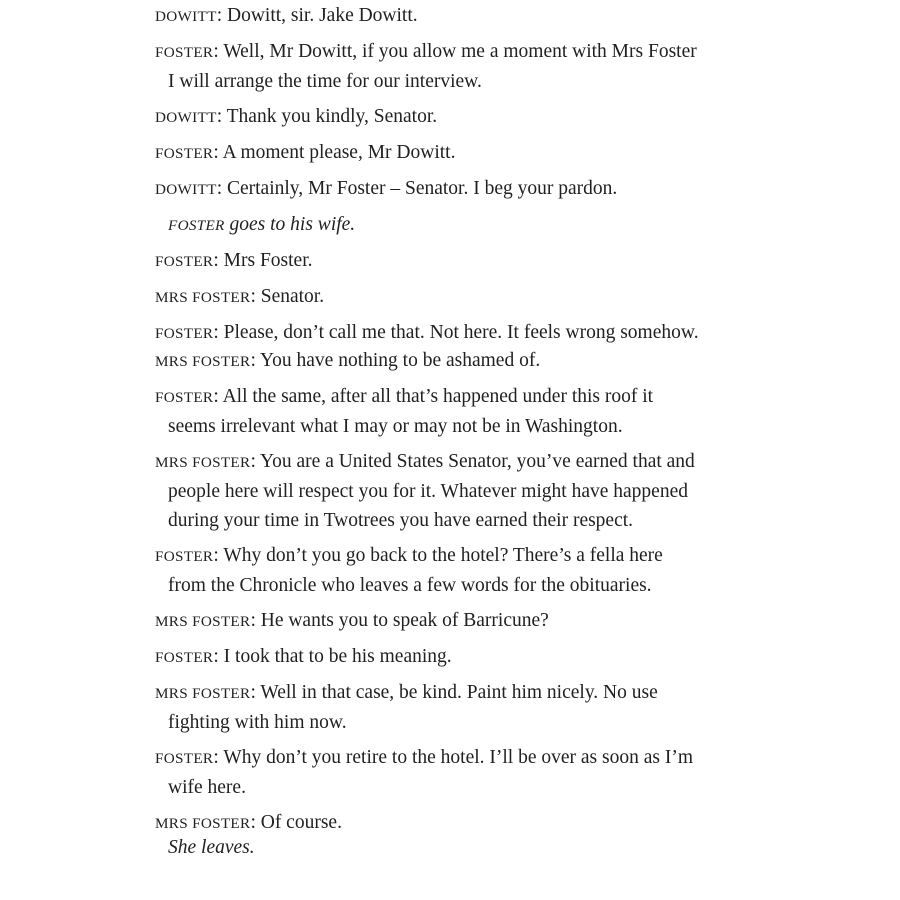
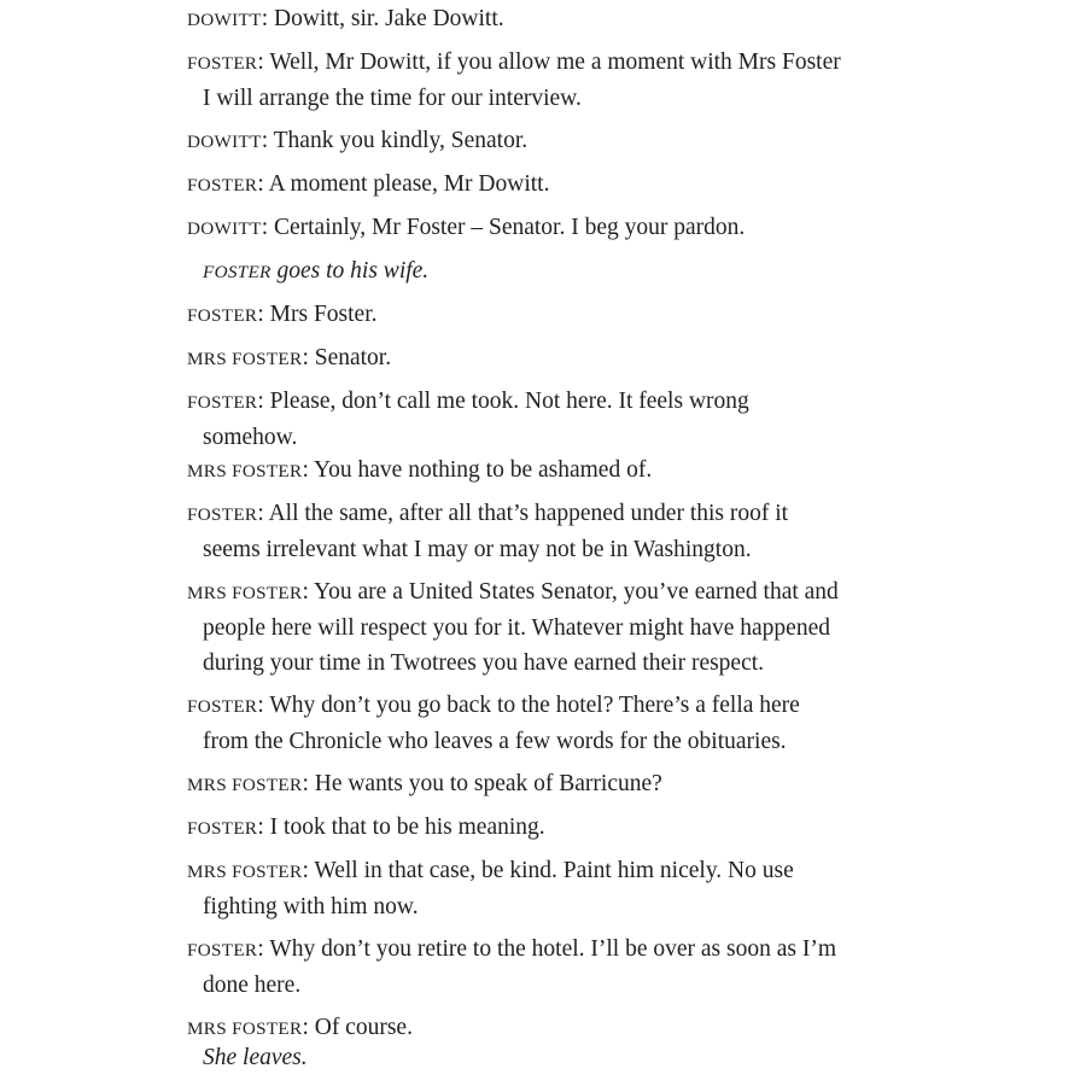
  DOWITT: Dowitt, sir. Jake Dowitt.
  FOSTER: Well, Mr Dowitt, if you allow me a moment with Mrs Foster I will arrange the time for our interview.
  DOWITT: Thank you kindly, Senator.
  FOSTER: A moment please, Mr Dowitt.
  DOWITT: Certainly, Mr Foster – Senator. I beg your pardon.
  FOSTER goes to his wife.
  FOSTER: Mrs Foster.
  MRS FOSTER: Senator.
- FOSTER: Please, don’t call me that. Not here. It feels wrong somehow.
+ FOSTER: Please, don’t call me took. Not here. It feels wrong somehow.
  MRS FOSTER: You have nothing to be ashamed of.
  FOSTER: All the same, after all that’s happened under this roof it seems irrelevant what I may or may not be in Washington.
  MRS FOSTER: You are a United States Senator, you’ve earned that and people here will respect you for it. Whatever might have happened during your time in Twotrees you have earned their respect.
  FOSTER: Why don’t you go back to the hotel? There’s a fella here from the Chronicle who leaves a few words for the obituaries.
  MRS FOSTER: He wants you to speak of Barricune?
  FOSTER: I took that to be his meaning.
  MRS FOSTER: Well in that case, be kind. Paint him nicely. No use fighting with him now.
- FOSTER: Why don’t you retire to the hotel. I’ll be over as soon as I’m wife here.
+ FOSTER: Why don’t you retire to the hotel. I’ll be over as soon as I’m done here.
  MRS FOSTER: Of course.
  She leaves.
